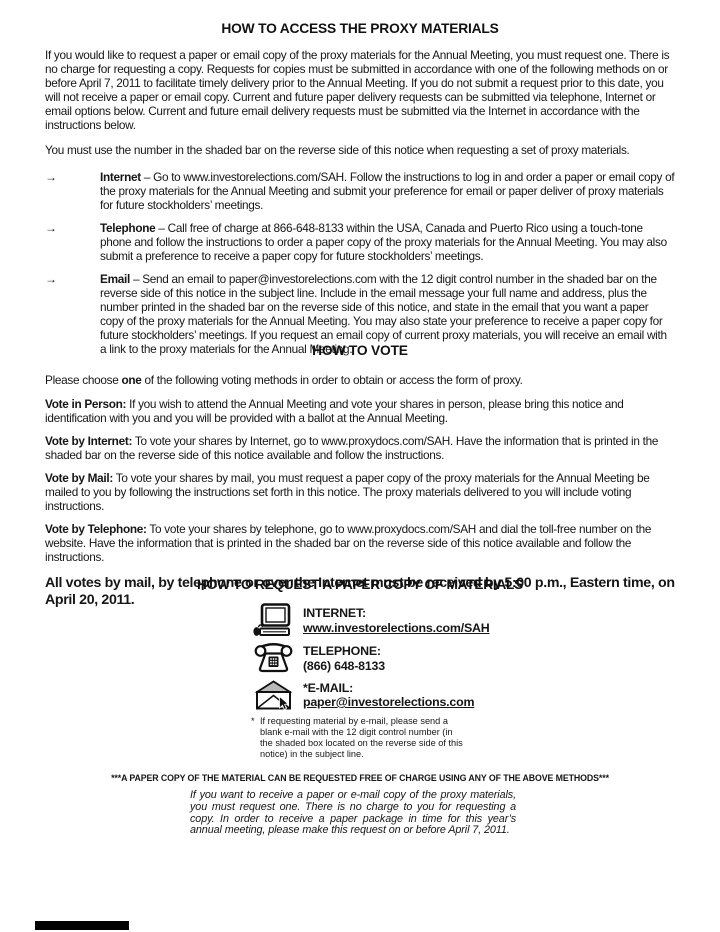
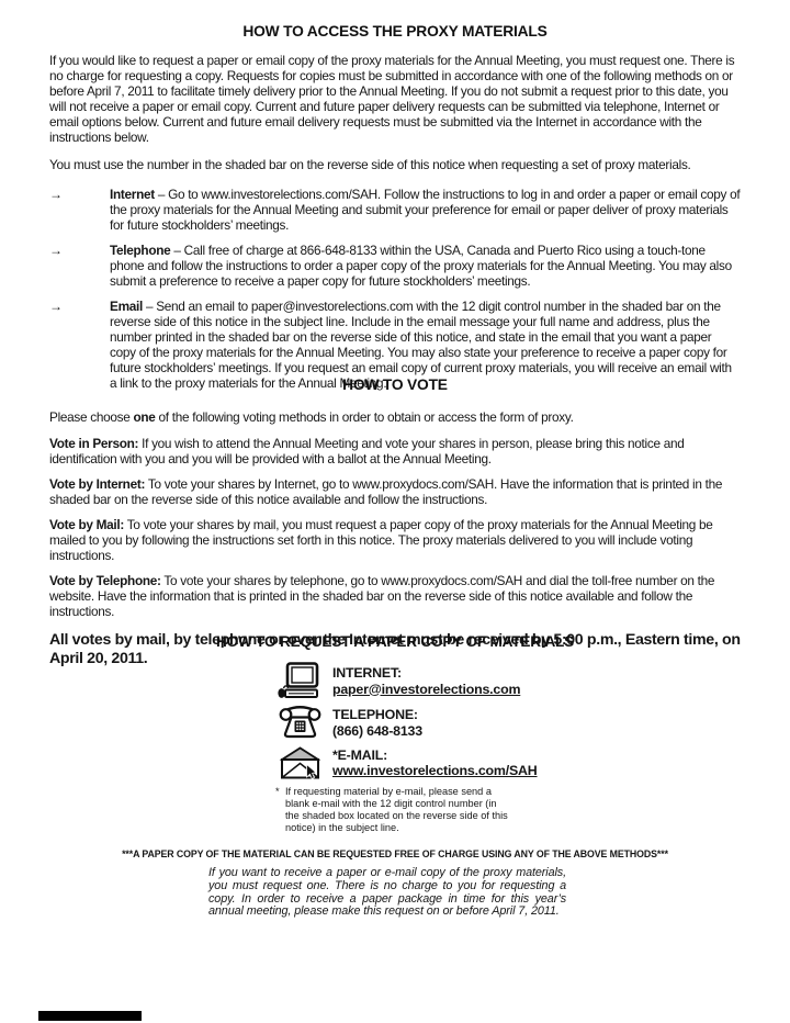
  HOW TO ACCESS THE PROXY MATERIALS
  If you would like to request a paper or email copy of the proxy materials for the Annual Meeting, you must request one. There is no charge for requesting a copy. Requests for copies must be submitted in accordance with one of the following methods on or before April 7, 2011 to facilitate timely delivery prior to the Annual Meeting. If you do not submit a request prior to this date, you will not receive a paper or email copy. Current and future paper delivery requests can be submitted via telephone, Internet or email options below. Current and future email delivery requests must be submitted via the Internet in accordance with the instructions below.
  You must use the number in the shaded bar on the reverse side of this notice when requesting a set of proxy materials.
  →
  Internet – Go to www.investorelections.com/SAH. Follow the instructions to log in and order a paper or email copy of the proxy materials for the Annual Meeting and submit your preference for email or paper deliver of proxy materials for future stockholders’ meetings.
  →
  Telephone – Call free of charge at 866-648-8133 within the USA, Canada and Puerto Rico using a touch-tone phone and follow the instructions to order a paper copy of the proxy materials for the Annual Meeting. You may also submit a preference to receive a paper copy for future stockholders’ meetings.
  →
  Email – Send an email to paper@investorelections.com with the 12 digit control number in the shaded bar on the reverse side of this notice in the subject line. Include in the email message your full name and address, plus the number printed in the shaded bar on the reverse side of this notice, and state in the email that you want a paper copy of the proxy materials for the Annual Meeting. You may also state your preference to receive a paper copy for future stockholders’ meetings. If you request an email copy of current proxy materials, you will receive an email with a link to the proxy materials for the Annual Meeting.
  HOW TO VOTE
  Please choose one of the following voting methods in order to obtain or access the form of proxy.
  Vote in Person: If you wish to attend the Annual Meeting and vote your shares in person, please bring this notice and identification with you and you will be provided with a ballot at the Annual Meeting.
  Vote by Internet: To vote your shares by Internet, go to www.proxydocs.com/SAH. Have the information that is printed in the shaded bar on the reverse side of this notice available and follow the instructions.
  Vote by Mail: To vote your shares by mail, you must request a paper copy of the proxy materials for the Annual Meeting be mailed to you by following the instructions set forth in this notice. The proxy materials delivered to you will include voting instructions.
  Vote by Telephone: To vote your shares by telephone, go to www.proxydocs.com/SAH and dial the toll-free number on the website. Have the information that is printed in the shaded bar on the reverse side of this notice available and follow the instructions.
  All votes by mail, by telephone or over the Internet must be received by 5:00 p.m., Eastern time, on April 20, 2011.
  HOW TO REQUEST A PAPER COPY OF MATERIALS
  INTERNET:
- www.investorelections.com/SAH
+ paper@investorelections.com
  TELEPHONE:
  (866) 648-8133
  *E-MAIL:
- paper@investorelections.com
+ www.investorelections.com/SAH
  *
  If requesting material by e-mail, please send a blank e-mail with the 12 digit control number (in the shaded box located on the reverse side of this notice) in the subject line.
  ***A PAPER COPY OF THE MATERIAL CAN BE REQUESTED FREE OF CHARGE USING ANY OF THE ABOVE METHODS***
  If you want to receive a paper or e-mail copy of the proxy materials, you must request one. There is no charge to you for requesting a copy. In order to receive a paper package in time for this year’s annual meeting, please make this request on or before April 7, 2011.
